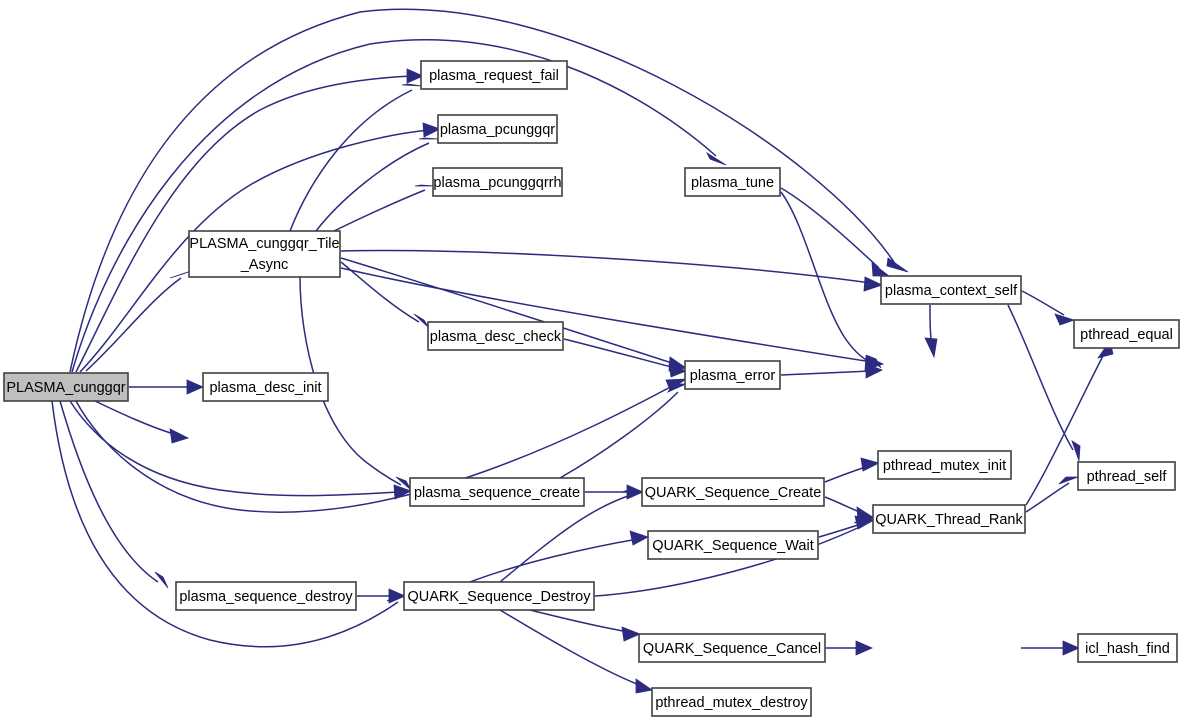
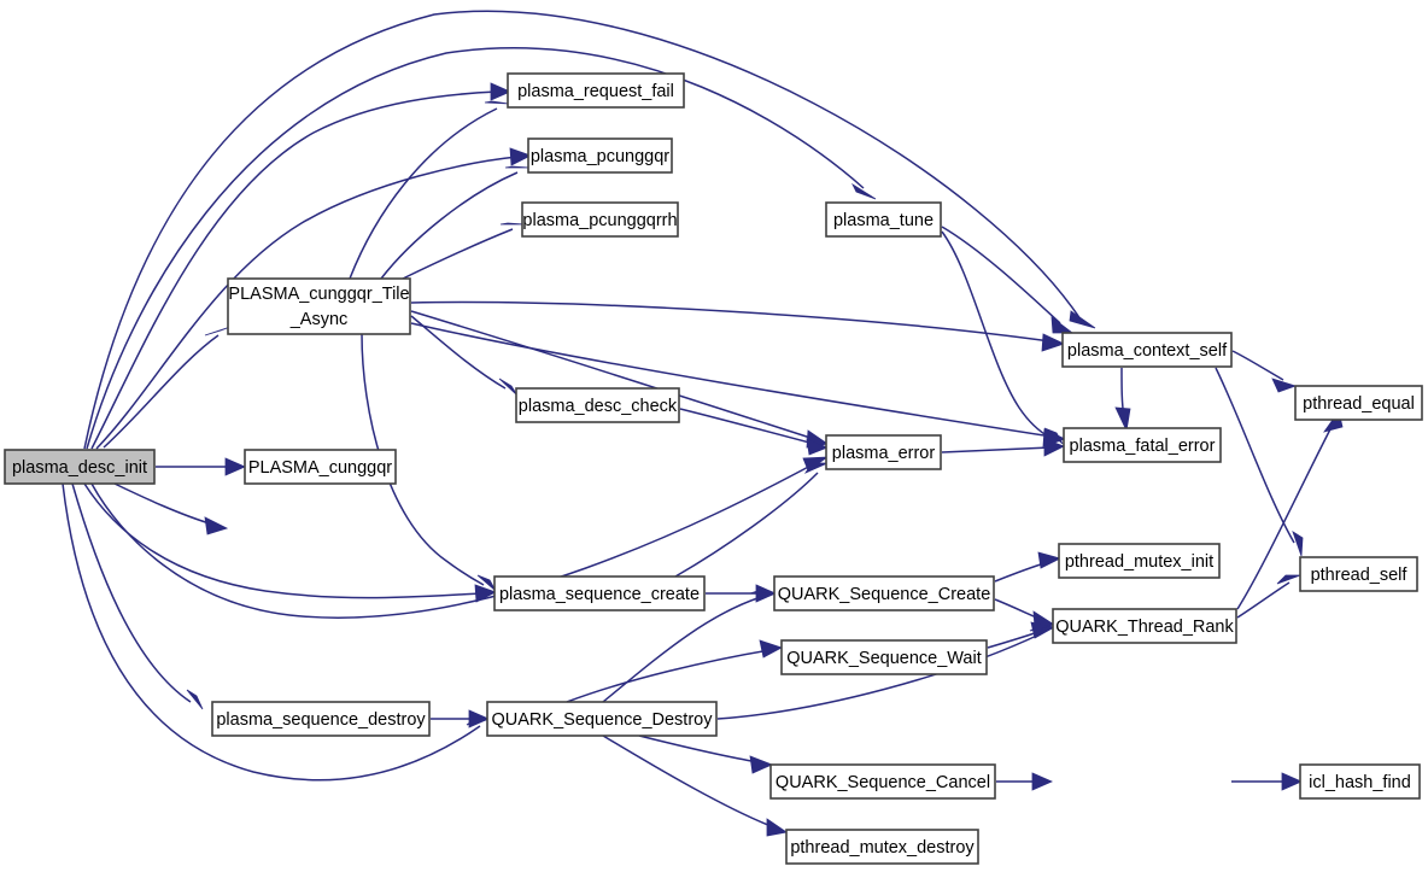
- PLASMA_cunggqr
+ plasma_desc_init
  PLASMA_cunggqr_Tile
  _Async
  plasma_request_fail
  plasma_pcunggqr
  plasma_pcunggqrrh
  plasma_tune
  plasma_context_self
  pthread_equal
  plasma_desc_check
  plasma_error
+ plasma_fatal_error
  pthread_self
- plasma_desc_init
+ PLASMA_cunggqr
  pthread_mutex_init
  plasma_sequence_create
  QUARK_Sequence_Create
  QUARK_Thread_Rank
  QUARK_Sequence_Wait
  plasma_sequence_destroy
  QUARK_Sequence_Destroy
  QUARK_Sequence_Cancel
  icl_hash_find
  pthread_mutex_destroy
